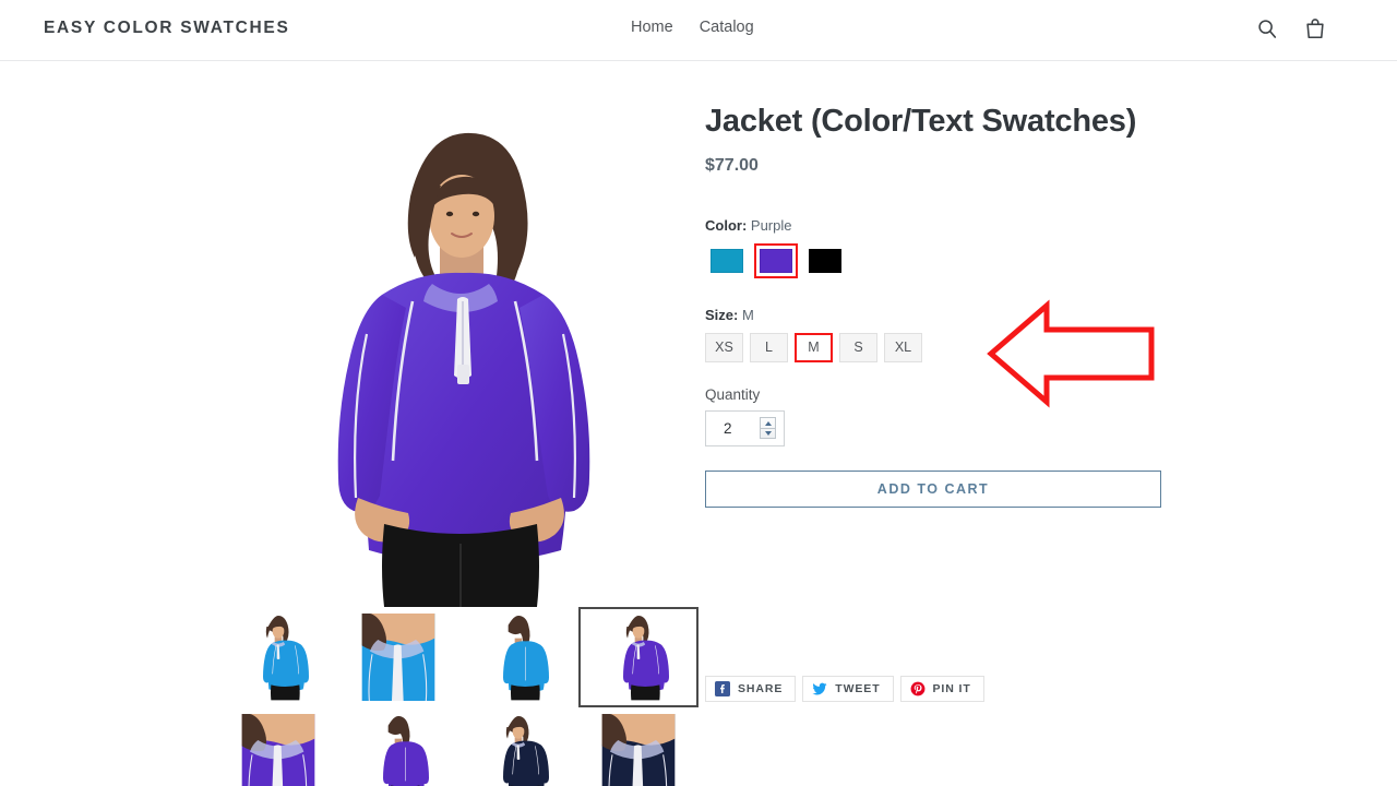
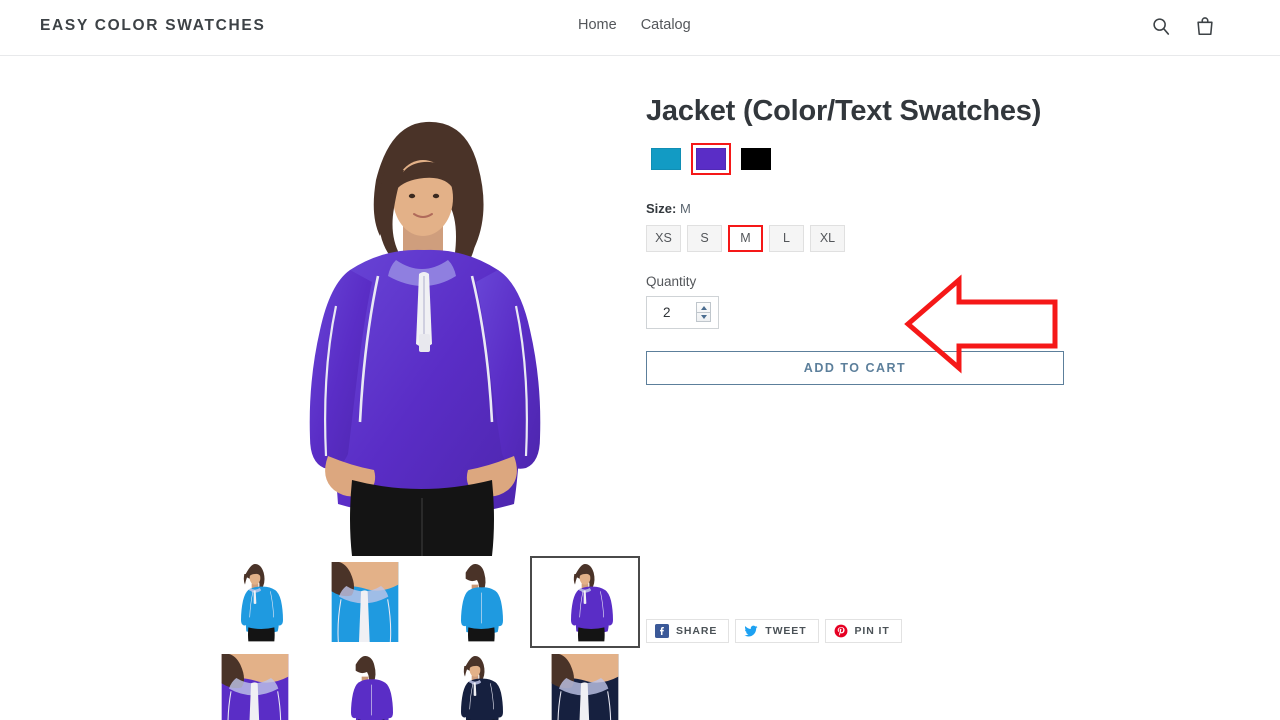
  EASY COLOR SWATCHES
  Home
  Catalog
  Jacket (Color/Text Swatches)
- $77.00
- Color: Purple
  Size: M
  XS
- L
+ S
  M
- S
+ L
  XL
  Quantity
  2
  ADD TO CART
  SHARE
  TWEET
  PIN IT
